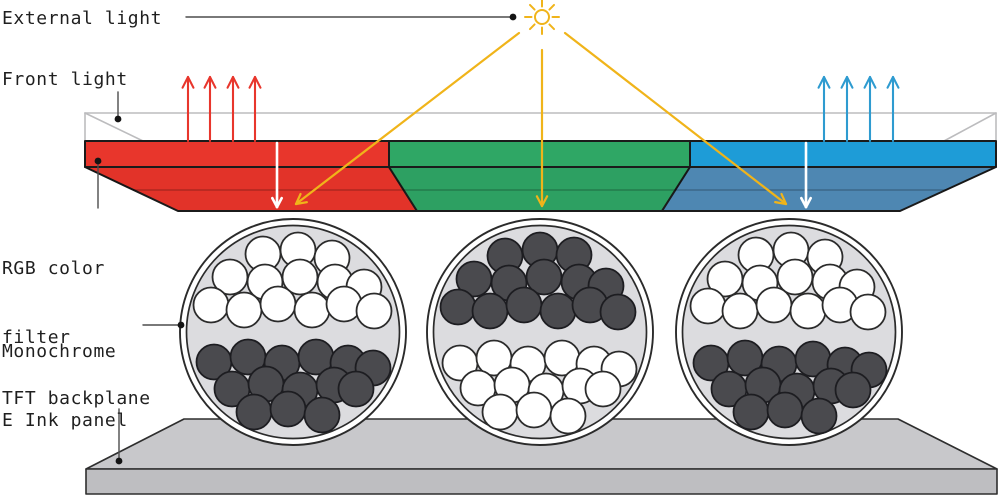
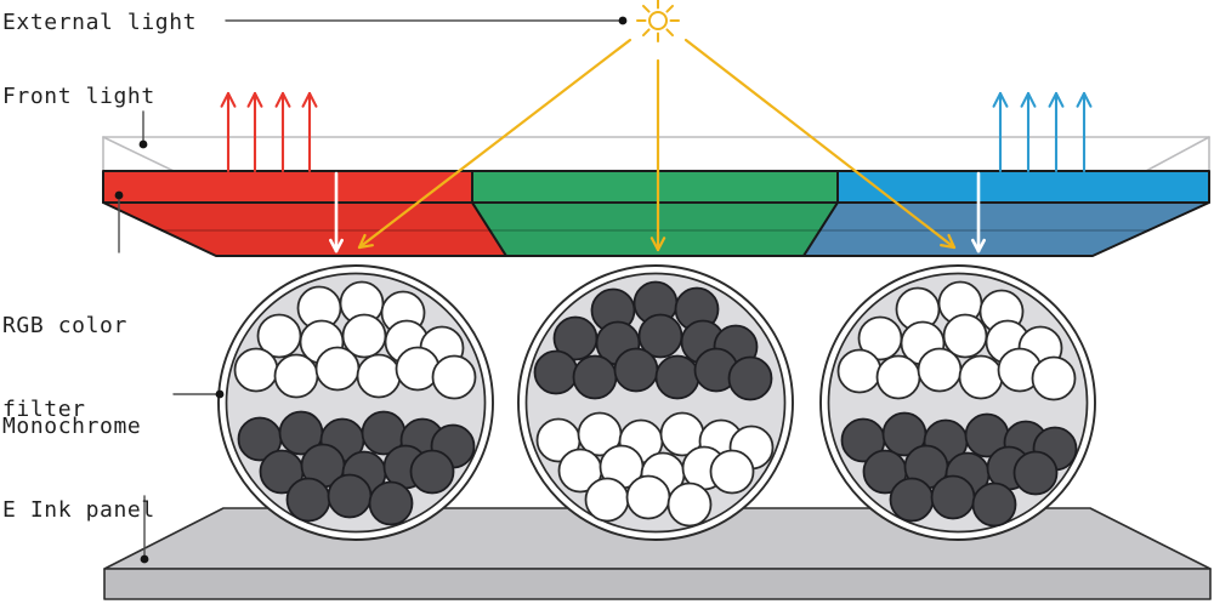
  External light
  Front light
  RGB color
  filter
  Monochrome
  E Ink panel
- TFT backplane
